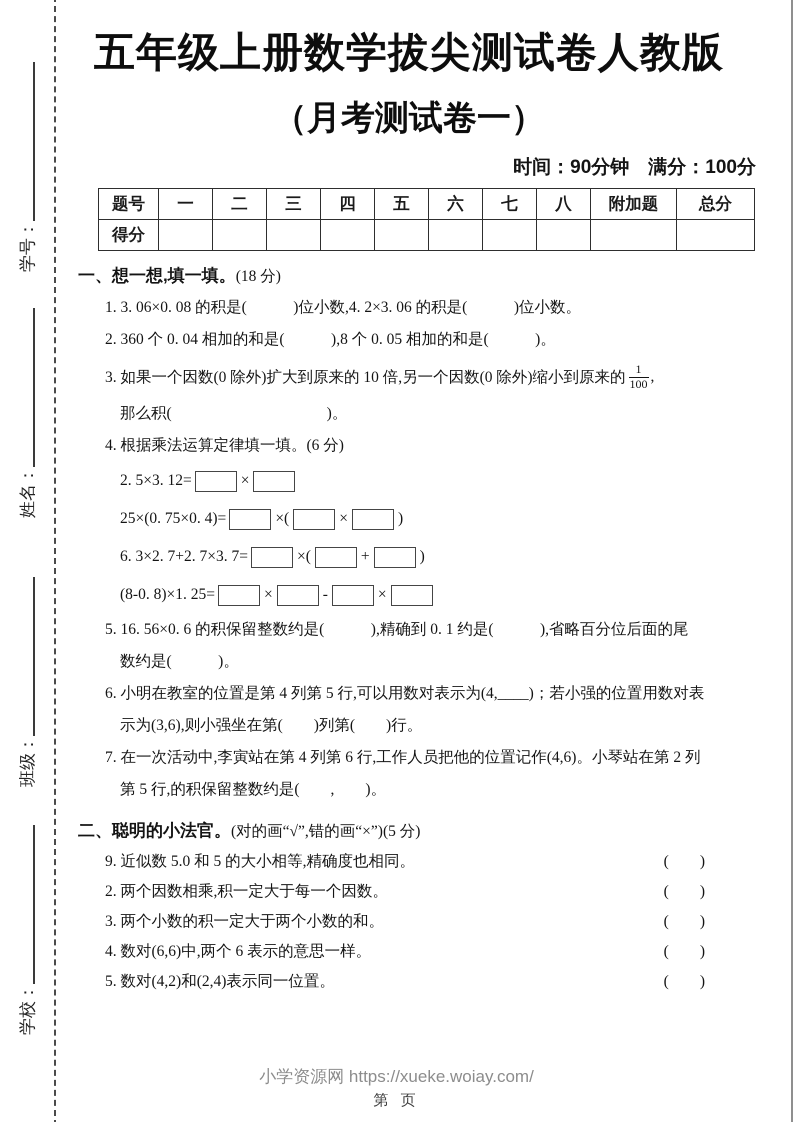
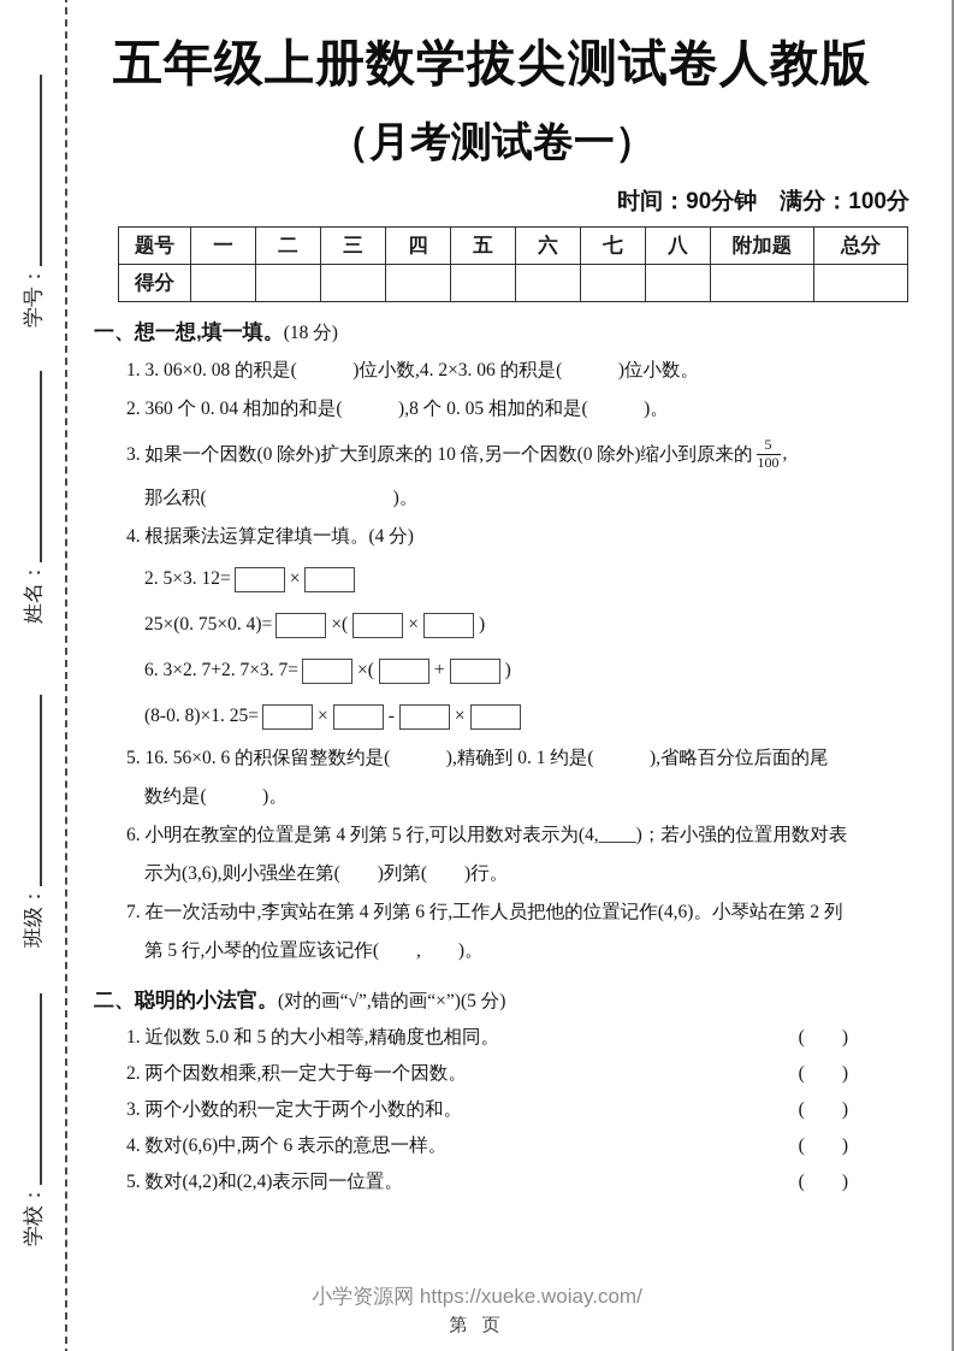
  五年级上册数学拔尖测试卷人教版
  （月考测试卷一）
  时间：90分钟 满分：100分
  题号	一	二	三	四	五	六	七	八	附加题	总分
  得分
  一、想一想,填一填。(18 分)
  1. 3. 06×0. 08 的积是( )位小数,4. 2×3. 06 的积是( )位小数。
  2. 360 个 0. 04 相加的和是( ),8 个 0. 05 相加的和是( )。
  3. 如果一个因数(0 除外)扩大到原来的 10 倍,另一个因数(0 除外)缩小到原来的
- 1
+ 5
  100
  ,
  那么积( )。
- 4. 根据乘法运算定律填一填。(6 分)
+ 4. 根据乘法运算定律填一填。(4 分)
  2. 5×3. 12=
  ×
  25×(0. 75×0. 4)=
  ×(
  ×
  )
  6. 3×2. 7+2. 7×3. 7=
  ×(
  +
  )
  (8-0. 8)×1. 25=
  ×
  -
  ×
  5. 16. 56×0. 6 的积保留整数约是( ),精确到 0. 1 约是( ),省略百分位后面的尾
  数约是( )。
  6. 小明在教室的位置是第 4 列第 5 行,可以用数对表示为(4,____)；若小强的位置用数对表
  示为(3,6),则小强坐在第( )列第( )行。
  7. 在一次活动中,李寅站在第 4 列第 6 行,工作人员把他的位置记作(4,6)。小琴站在第 2 列
- 第 5 行,的积保留整数约是( , )。
+ 第 5 行,小琴的位置应该记作( , )。
  二、聪明的小法官。(对的画“√”,错的画“×”)(5 分)
- 9. 近似数 5.0 和 5 的大小相等,精确度也相同。
+ 1. 近似数 5.0 和 5 的大小相等,精确度也相同。
  ( )
  2. 两个因数相乘,积一定大于每一个因数。
  ( )
  3. 两个小数的积一定大于两个小数的和。
  ( )
  4. 数对(6,6)中,两个 6 表示的意思一样。
  ( )
  5. 数对(4,2)和(2,4)表示同一位置。
  ( )
  小学资源网 https://xueke.woiay.com/
  第 页
